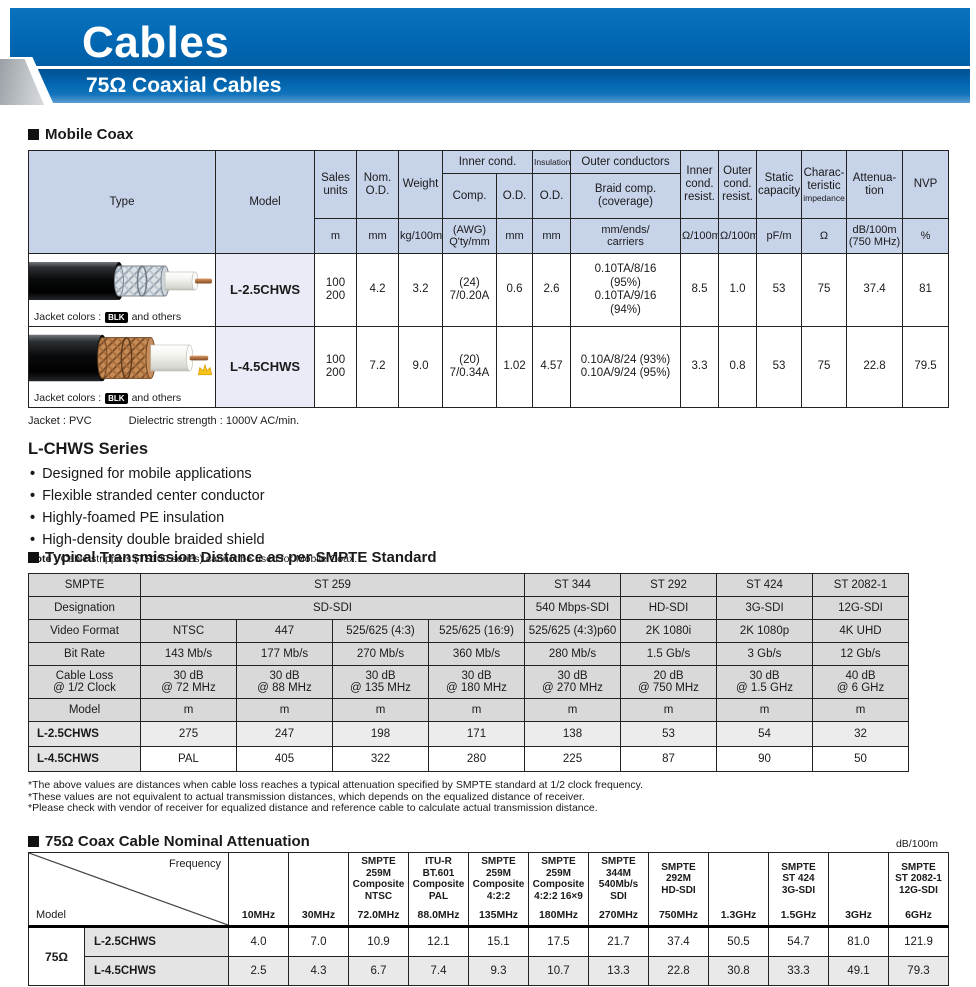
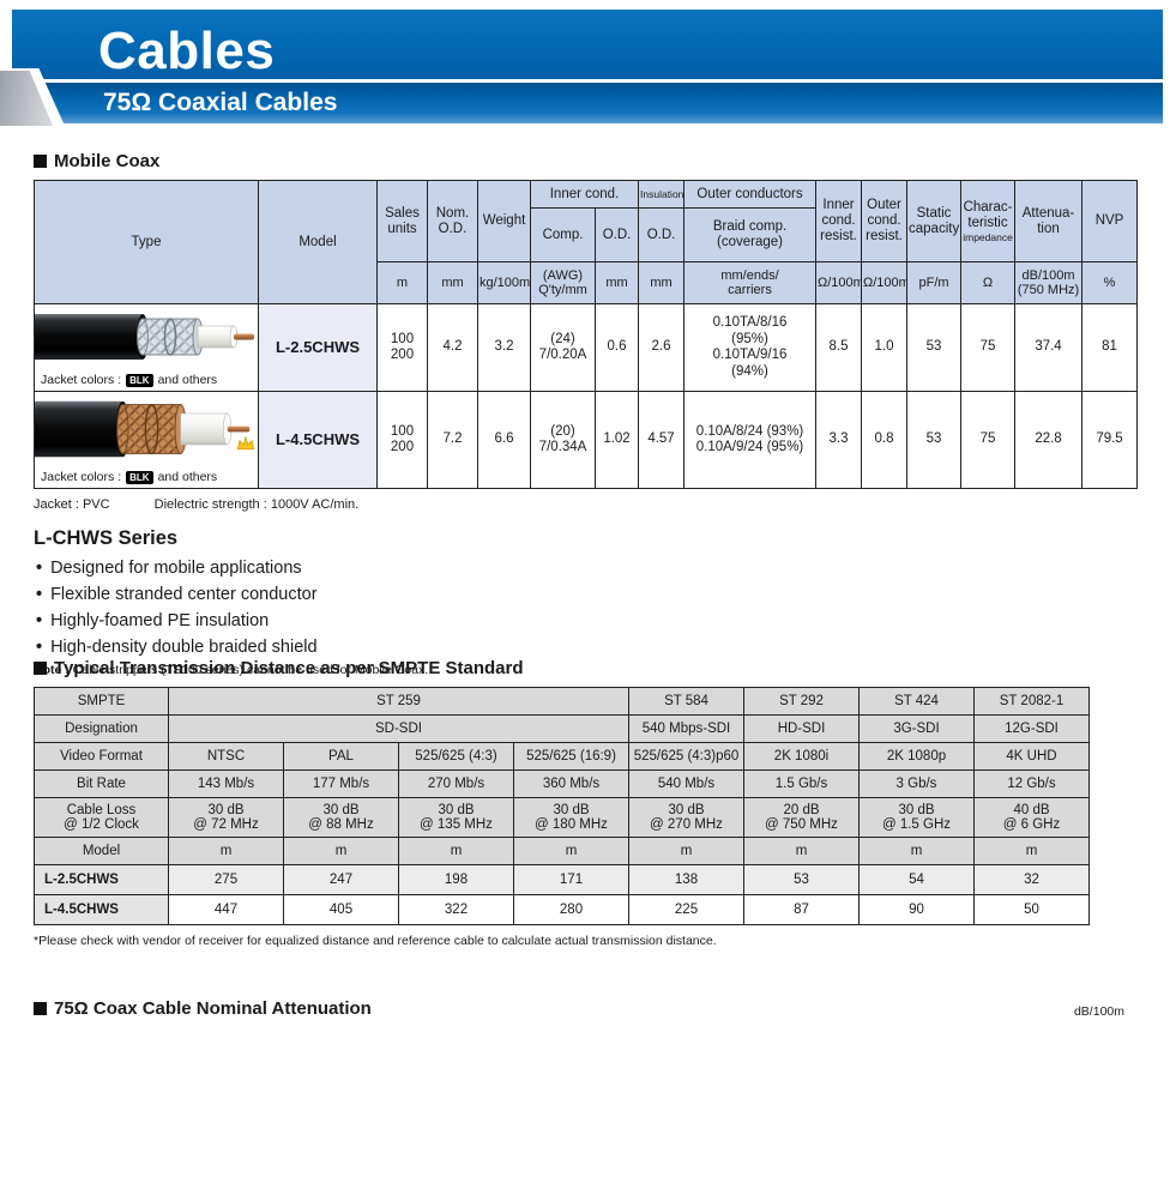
  Cables
  75Ω Coaxial Cables
  Mobile Coax
  Type	Model	Sales units	Nom. O.D.	Weight	Inner cond.	Insulation	Outer conductors	Inner cond. resist.	Outer cond. resist.	Static capacity	Charac- teristic impedance	Attenua- tion	NVP
  Comp.	O.D.	O.D.	Braid comp. (coverage)
  m	mm	kg/100m	(AWG) Q'ty/mm	mm	mm	mm/ends/ carriers	Ω/100m	Ω/100m	pF/m	Ω	dB/100m (750 MHz)	%
  Jacket colors : BLK and others	L-2.5CHWS	100 200	4.2	3.2	(24) 7/0.20A	0.6	2.6	0.10TA/8/16 (95%) 0.10TA/9/16 (94%)	8.5	1.0	53	75	37.4	81
- Jacket colors : BLK and others	L-4.5CHWS	100 200	7.2	9.0	(20) 7/0.34A	1.02	4.57	0.10A/8/24 (93%) 0.10A/9/24 (95%)	3.3	0.8	53	75	22.8	79.5
+ Jacket colors : BLK and others	L-4.5CHWS	100 200	7.2	6.6	(20) 7/0.34A	1.02	4.57	0.10A/8/24 (93%) 0.10A/9/24 (95%)	3.3	0.8	53	75	22.8	79.5
  Jacket : PVC Dielectric strength : 1000V AC/min.
  L-CHWS Series
  •
  Designed for mobile applications
  •
  Flexible stranded center conductor
  •
  Highly-foamed PE insulation
  •
  High-density double braided shield
  te : Cable strippers (TS100 series) cannot be used for Mobile Coax.
  Typical Transmission Distance as per SMPTE Standard
- SMPTE	ST 259	ST 344	ST 292	ST 424	ST 2082-1
+ SMPTE	ST 259	ST 584	ST 292	ST 424	ST 2082-1
  Designation	SD-SDI	540 Mbps-SDI	HD-SDI	3G-SDI	12G-SDI
- Video Format	NTSC	447	525/625 (4:3)	525/625 (16:9)	525/625 (4:3)p60	2K 1080i	2K 1080p	4K UHD
+ Video Format	NTSC	PAL	525/625 (4:3)	525/625 (16:9)	525/625 (4:3)p60	2K 1080i	2K 1080p	4K UHD
- Bit Rate	143 Mb/s	177 Mb/s	270 Mb/s	360 Mb/s	280 Mb/s	1.5 Gb/s	3 Gb/s	12 Gb/s
+ Bit Rate	143 Mb/s	177 Mb/s	270 Mb/s	360 Mb/s	540 Mb/s	1.5 Gb/s	3 Gb/s	12 Gb/s
  Cable Loss @ 1/2 Clock	30 dB @ 72 MHz	30 dB @ 88 MHz	30 dB @ 135 MHz	30 dB @ 180 MHz	30 dB @ 270 MHz	20 dB @ 750 MHz	30 dB @ 1.5 GHz	40 dB @ 6 GHz
  Model	m	m	m	m	m	m	m	m
  L-2.5CHWS	275	247	198	171	138	53	54	32
- L-4.5CHWS	PAL	405	322	280	225	87	90	50
+ L-4.5CHWS	447	405	322	280	225	87	90	50
- *The above values are distances when cable loss reaches a typical attenuation specified by SMPTE standard at 1/2 clock frequency.
- *These values are not equivalent to actual transmission distances, which depends on the equalized distance of receiver.
  *Please check with vendor of receiver for equalized distance and reference cable to calculate actual transmission distance.
  75Ω Coax Cable Nominal Attenuation
  dB/100m
- Frequency Model	10MHz	30MHz	SMPTE 259M Composite NTSC72.0MHz	ITU-R BT.601 Composite PAL88.0MHz	SMPTE 259M Composite 4:2:2135MHz	SMPTE 259M Composite 4:2:2 16×9180MHz	SMPTE 344M 540Mb/s SDI270MHz	SMPTE 292M HD-SDI750MHz	1.3GHz	SMPTE ST 424 3G-SDI1.5GHz	3GHz	SMPTE ST 2082-1 12G-SDI6GHz
- 75Ω	L-2.5CHWS	4.0	7.0	10.9	12.1	15.1	17.5	21.7	37.4	50.5	54.7	81.0	121.9
- L-4.5CHWS	2.5	4.3	6.7	7.4	9.3	10.7	13.3	22.8	30.8	33.3	49.1	79.3
